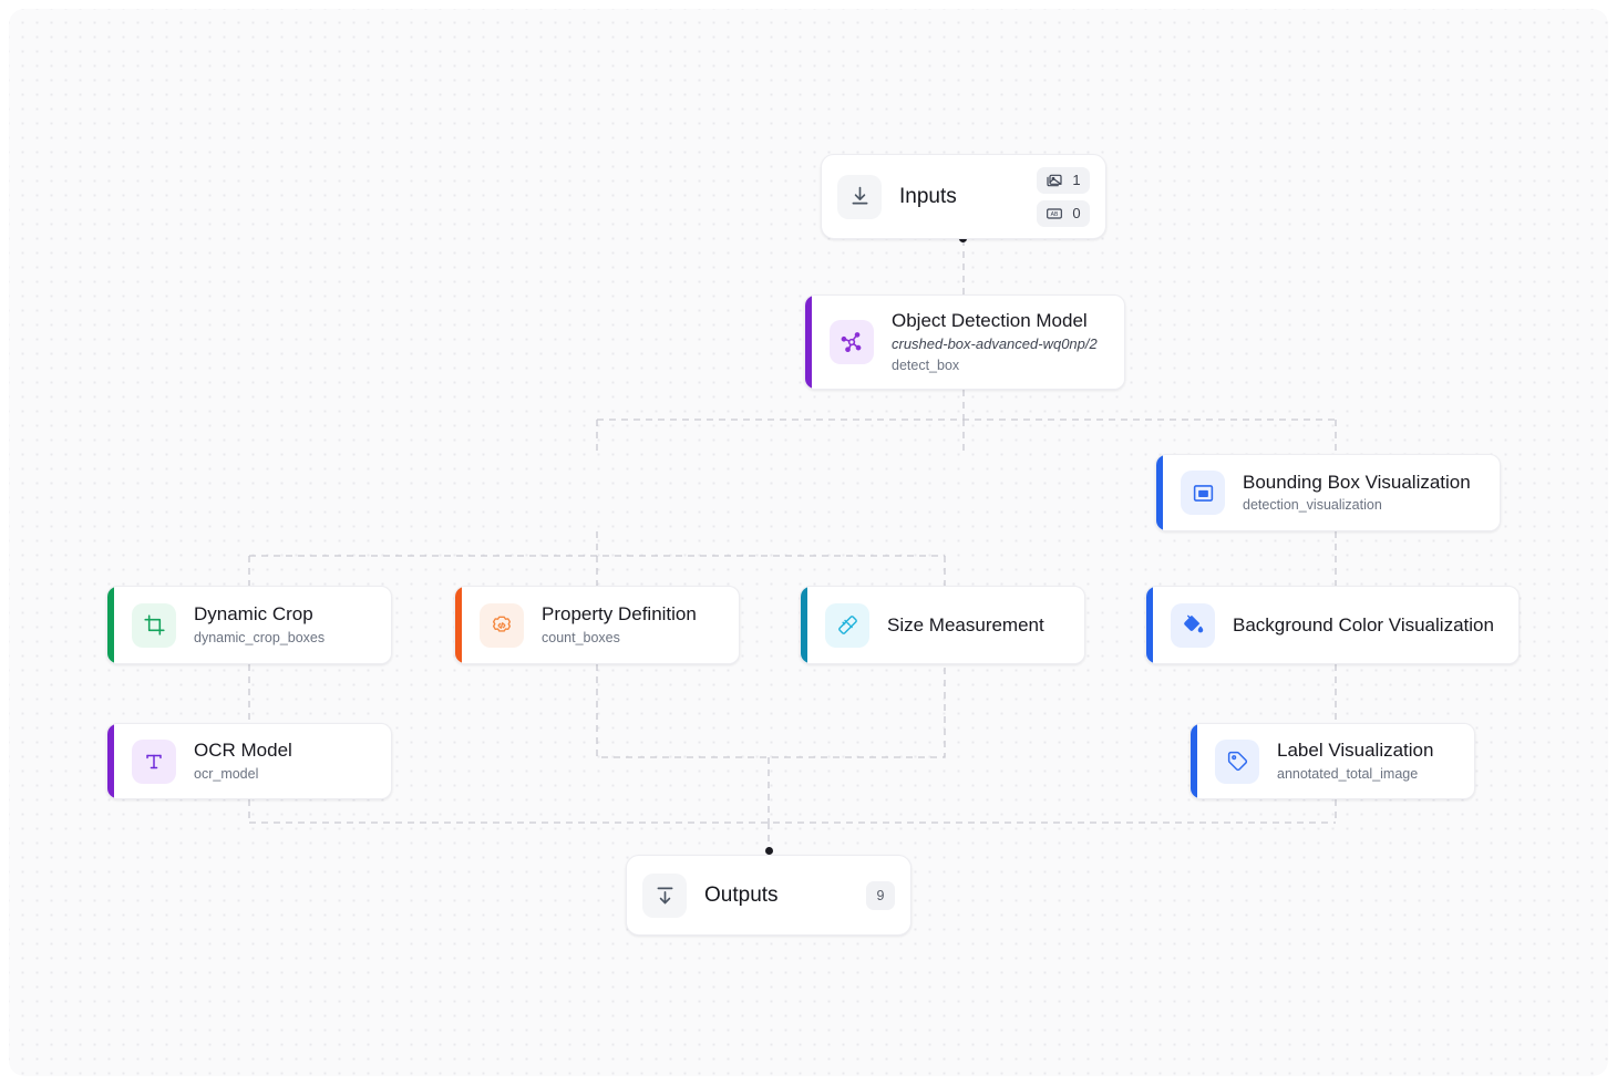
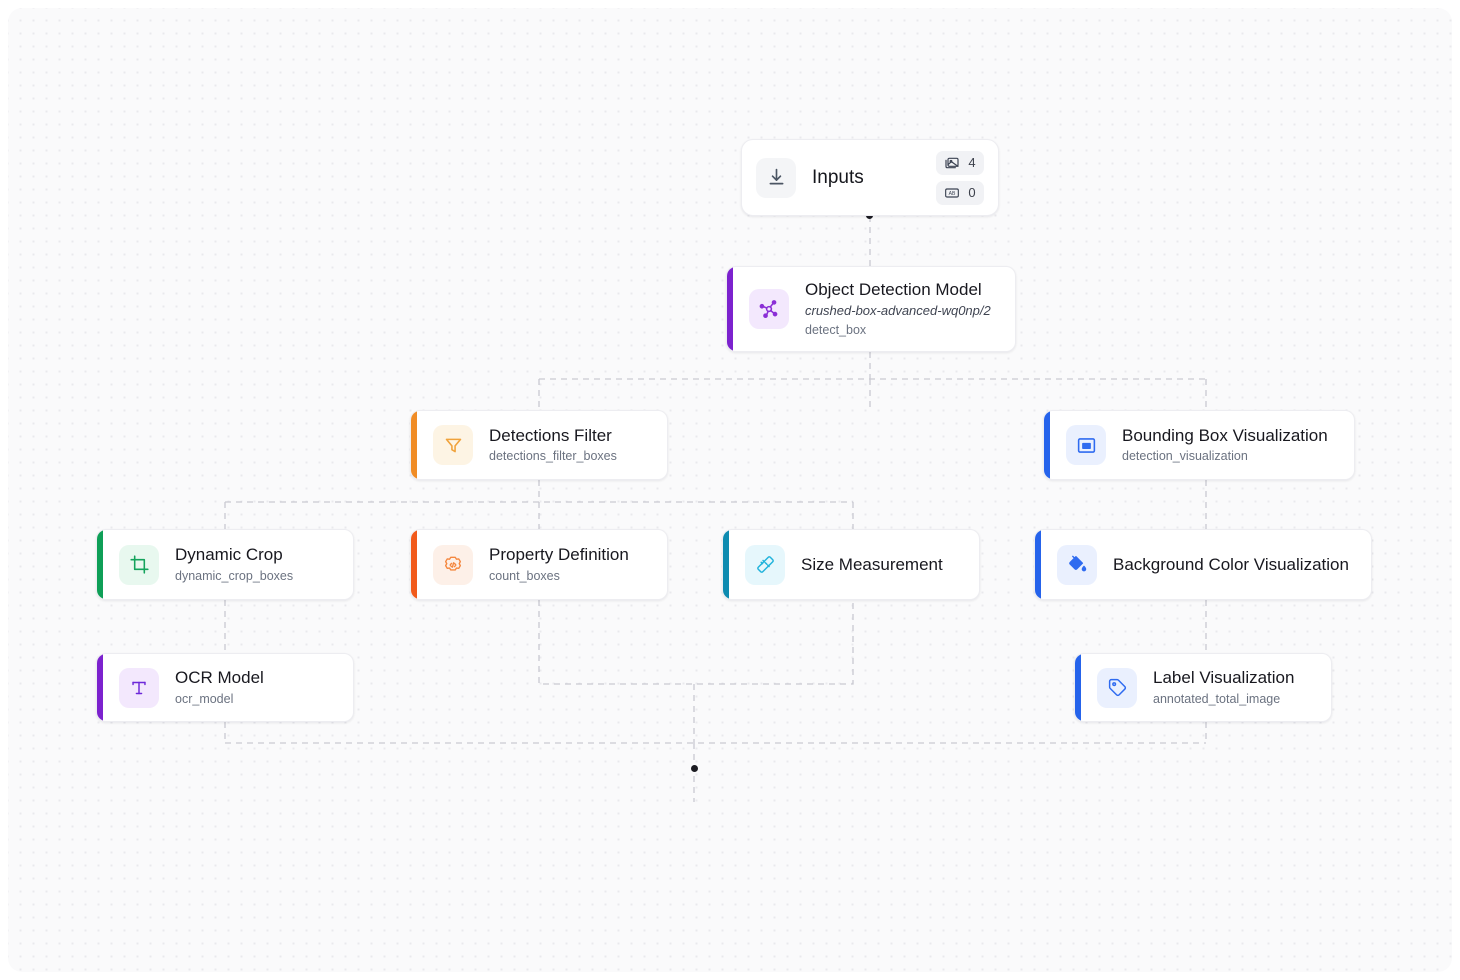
  Inputs
- 1
+ 4
  0
  Object Detection Model
  crushed-box-advanced-wq0np/2
  detect_box
+ Detections Filter
+ detections_filter_boxes
  Bounding Box Visualization
  detection_visualization
  Dynamic Crop
  dynamic_crop_boxes
  Property Definition
  count_boxes
  Size Measurement
  Background Color Visualization
  OCR Model
  ocr_model
  Label Visualization
  annotated_total_image
- Outputs
- 9
